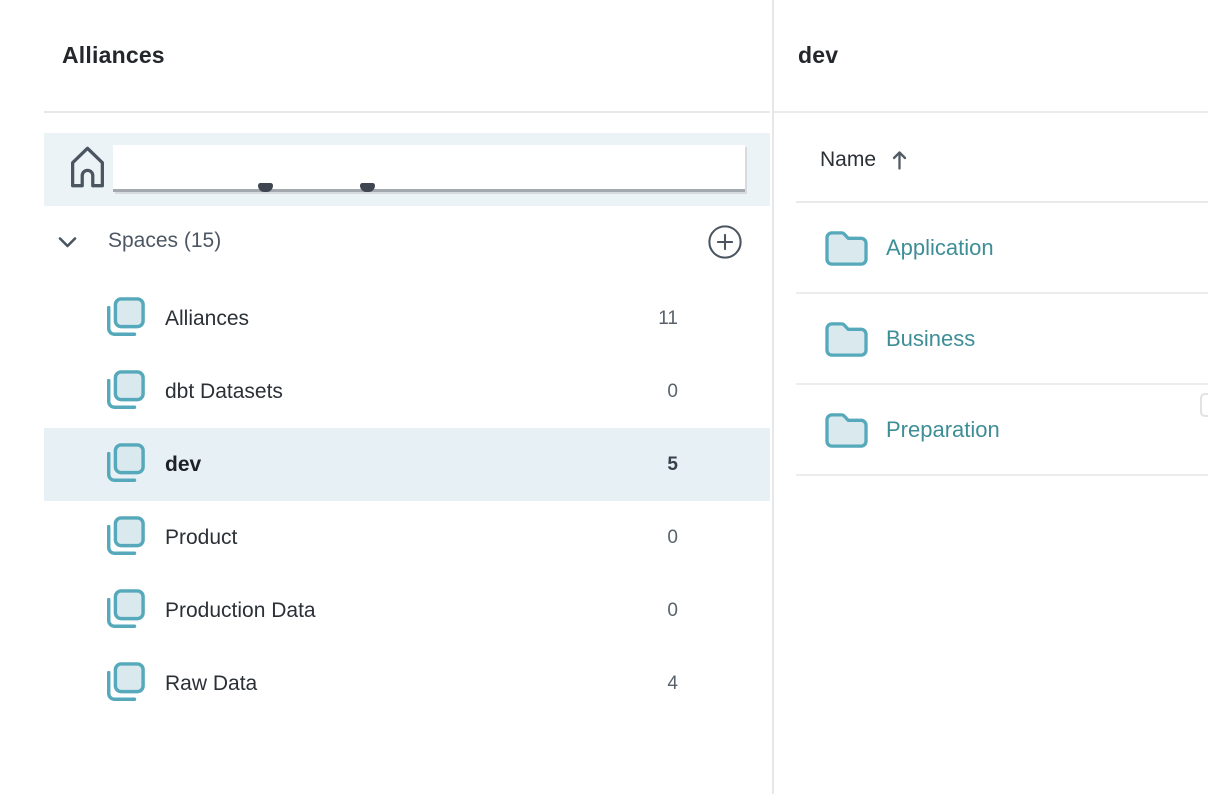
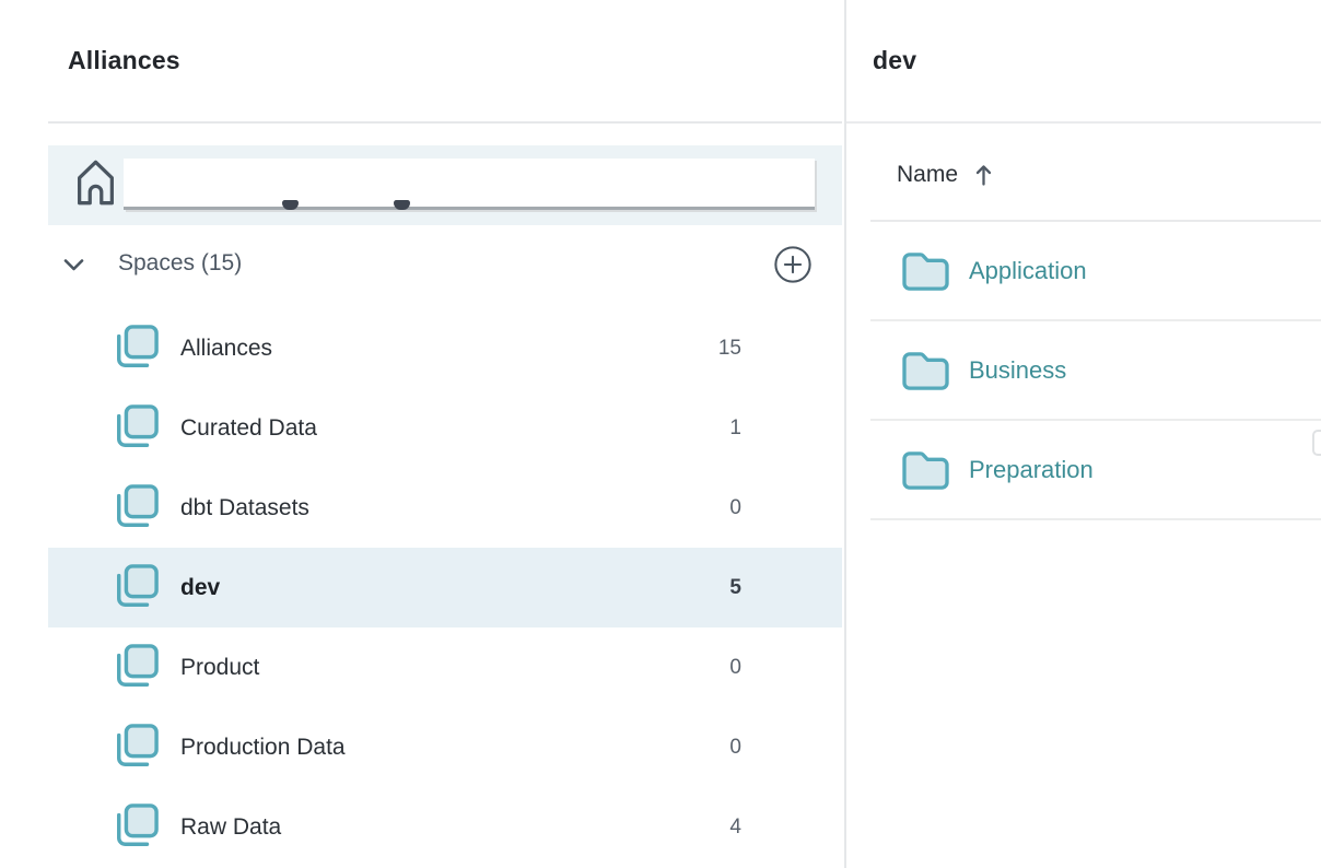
  Alliances
  Spaces (15)
  Alliances
- 11
+ 15
+ Curated Data
+ 1
  dbt Datasets
  0
  dev
  5
  Product
  0
  Production Data
  0
  Raw Data
  4
  dev
  Name
  Application
  Business
  Preparation
